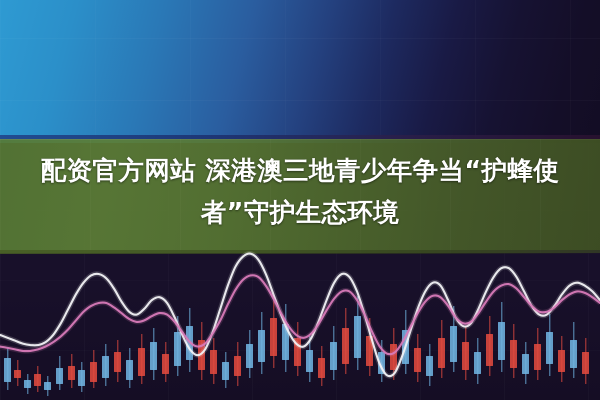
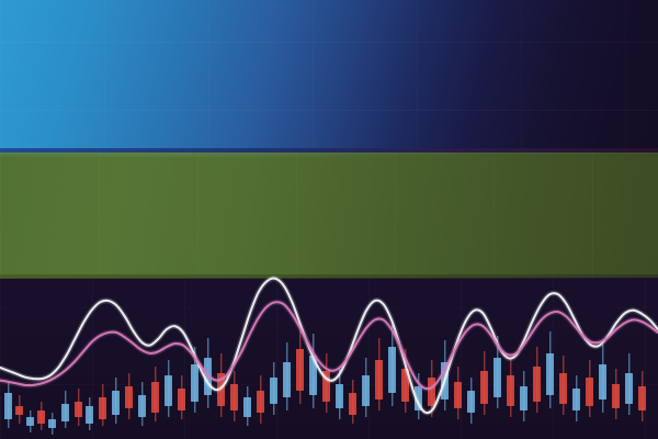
- 配资官方网站 深港澳三地青少年争当“护蜂使者”守护生态环境
